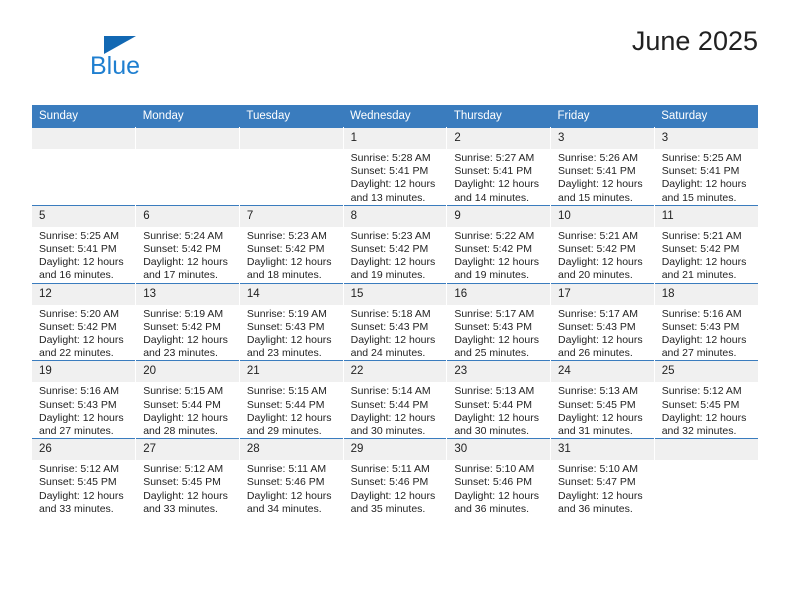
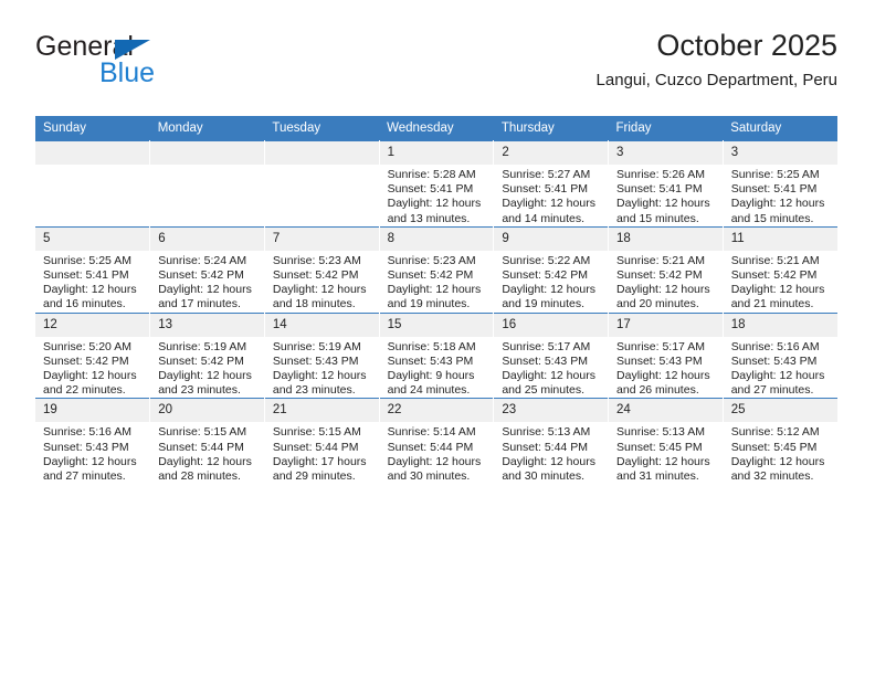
+ General
  Blue
- June 2025
+ October 2025
+ Langui, Cuzco Department, Peru
  Sunday	Monday	Tuesday	Wednesday	Thursday	Friday	Saturday
  			1Sunrise: 5:28 AMSunset: 5:41 PMDaylight: 12 hours and 13 minutes.	2Sunrise: 5:27 AMSunset: 5:41 PMDaylight: 12 hours and 14 minutes.	3Sunrise: 5:26 AMSunset: 5:41 PMDaylight: 12 hours and 15 minutes.	3Sunrise: 5:25 AMSunset: 5:41 PMDaylight: 12 hours and 15 minutes.
- 5Sunrise: 5:25 AMSunset: 5:41 PMDaylight: 12 hours and 16 minutes.	6Sunrise: 5:24 AMSunset: 5:42 PMDaylight: 12 hours and 17 minutes.	7Sunrise: 5:23 AMSunset: 5:42 PMDaylight: 12 hours and 18 minutes.	8Sunrise: 5:23 AMSunset: 5:42 PMDaylight: 12 hours and 19 minutes.	9Sunrise: 5:22 AMSunset: 5:42 PMDaylight: 12 hours and 19 minutes.	10Sunrise: 5:21 AMSunset: 5:42 PMDaylight: 12 hours and 20 minutes.	11Sunrise: 5:21 AMSunset: 5:42 PMDaylight: 12 hours and 21 minutes.
+ 5Sunrise: 5:25 AMSunset: 5:41 PMDaylight: 12 hours and 16 minutes.	6Sunrise: 5:24 AMSunset: 5:42 PMDaylight: 12 hours and 17 minutes.	7Sunrise: 5:23 AMSunset: 5:42 PMDaylight: 12 hours and 18 minutes.	8Sunrise: 5:23 AMSunset: 5:42 PMDaylight: 12 hours and 19 minutes.	9Sunrise: 5:22 AMSunset: 5:42 PMDaylight: 12 hours and 19 minutes.	18Sunrise: 5:21 AMSunset: 5:42 PMDaylight: 12 hours and 20 minutes.	11Sunrise: 5:21 AMSunset: 5:42 PMDaylight: 12 hours and 21 minutes.
- 12Sunrise: 5:20 AMSunset: 5:42 PMDaylight: 12 hours and 22 minutes.	13Sunrise: 5:19 AMSunset: 5:42 PMDaylight: 12 hours and 23 minutes.	14Sunrise: 5:19 AMSunset: 5:43 PMDaylight: 12 hours and 23 minutes.	15Sunrise: 5:18 AMSunset: 5:43 PMDaylight: 12 hours and 24 minutes.	16Sunrise: 5:17 AMSunset: 5:43 PMDaylight: 12 hours and 25 minutes.	17Sunrise: 5:17 AMSunset: 5:43 PMDaylight: 12 hours and 26 minutes.	18Sunrise: 5:16 AMSunset: 5:43 PMDaylight: 12 hours and 27 minutes.
+ 12Sunrise: 5:20 AMSunset: 5:42 PMDaylight: 12 hours and 22 minutes.	13Sunrise: 5:19 AMSunset: 5:42 PMDaylight: 12 hours and 23 minutes.	14Sunrise: 5:19 AMSunset: 5:43 PMDaylight: 12 hours and 23 minutes.	15Sunrise: 5:18 AMSunset: 5:43 PMDaylight: 9 hours and 24 minutes.	16Sunrise: 5:17 AMSunset: 5:43 PMDaylight: 12 hours and 25 minutes.	17Sunrise: 5:17 AMSunset: 5:43 PMDaylight: 12 hours and 26 minutes.	18Sunrise: 5:16 AMSunset: 5:43 PMDaylight: 12 hours and 27 minutes.
- 19Sunrise: 5:16 AMSunset: 5:43 PMDaylight: 12 hours and 27 minutes.	20Sunrise: 5:15 AMSunset: 5:44 PMDaylight: 12 hours and 28 minutes.	21Sunrise: 5:15 AMSunset: 5:44 PMDaylight: 12 hours and 29 minutes.	22Sunrise: 5:14 AMSunset: 5:44 PMDaylight: 12 hours and 30 minutes.	23Sunrise: 5:13 AMSunset: 5:44 PMDaylight: 12 hours and 30 minutes.	24Sunrise: 5:13 AMSunset: 5:45 PMDaylight: 12 hours and 31 minutes.	25Sunrise: 5:12 AMSunset: 5:45 PMDaylight: 12 hours and 32 minutes.
+ 19Sunrise: 5:16 AMSunset: 5:43 PMDaylight: 12 hours and 27 minutes.	20Sunrise: 5:15 AMSunset: 5:44 PMDaylight: 12 hours and 28 minutes.	21Sunrise: 5:15 AMSunset: 5:44 PMDaylight: 17 hours and 29 minutes.	22Sunrise: 5:14 AMSunset: 5:44 PMDaylight: 12 hours and 30 minutes.	23Sunrise: 5:13 AMSunset: 5:44 PMDaylight: 12 hours and 30 minutes.	24Sunrise: 5:13 AMSunset: 5:45 PMDaylight: 12 hours and 31 minutes.	25Sunrise: 5:12 AMSunset: 5:45 PMDaylight: 12 hours and 32 minutes.
- 26Sunrise: 5:12 AMSunset: 5:45 PMDaylight: 12 hours and 33 minutes.	27Sunrise: 5:12 AMSunset: 5:45 PMDaylight: 12 hours and 33 minutes.	28Sunrise: 5:11 AMSunset: 5:46 PMDaylight: 12 hours and 34 minutes.	29Sunrise: 5:11 AMSunset: 5:46 PMDaylight: 12 hours and 35 minutes.	30Sunrise: 5:10 AMSunset: 5:46 PMDaylight: 12 hours and 36 minutes.	31Sunrise: 5:10 AMSunset: 5:47 PMDaylight: 12 hours and 36 minutes.
